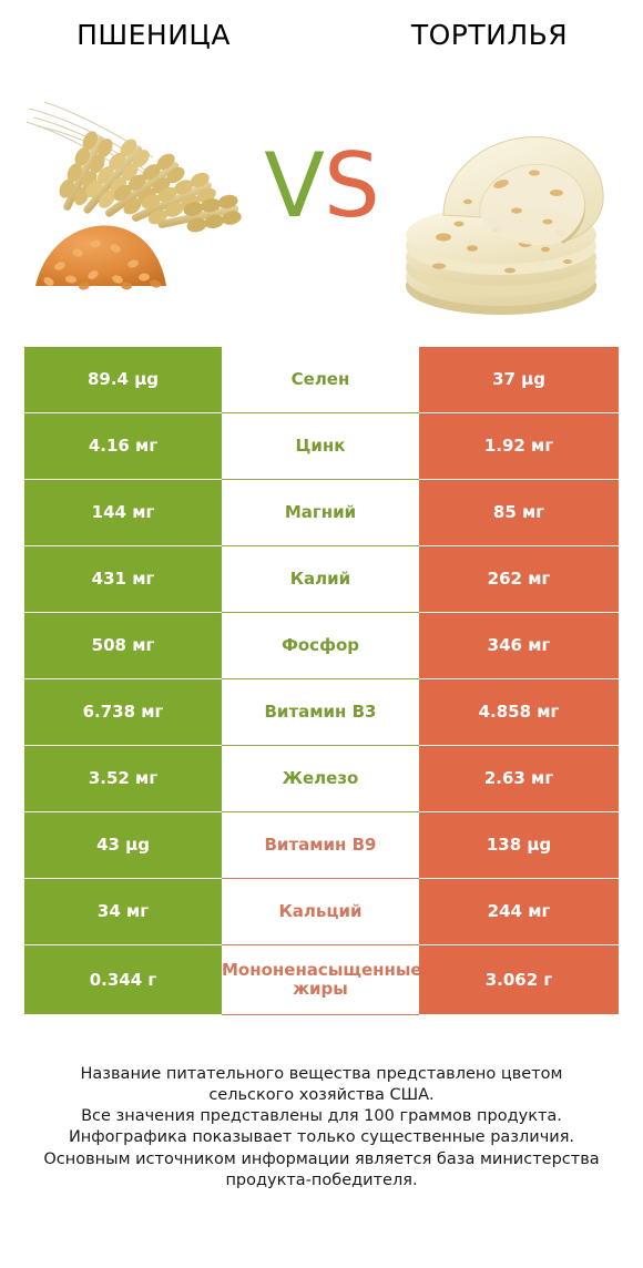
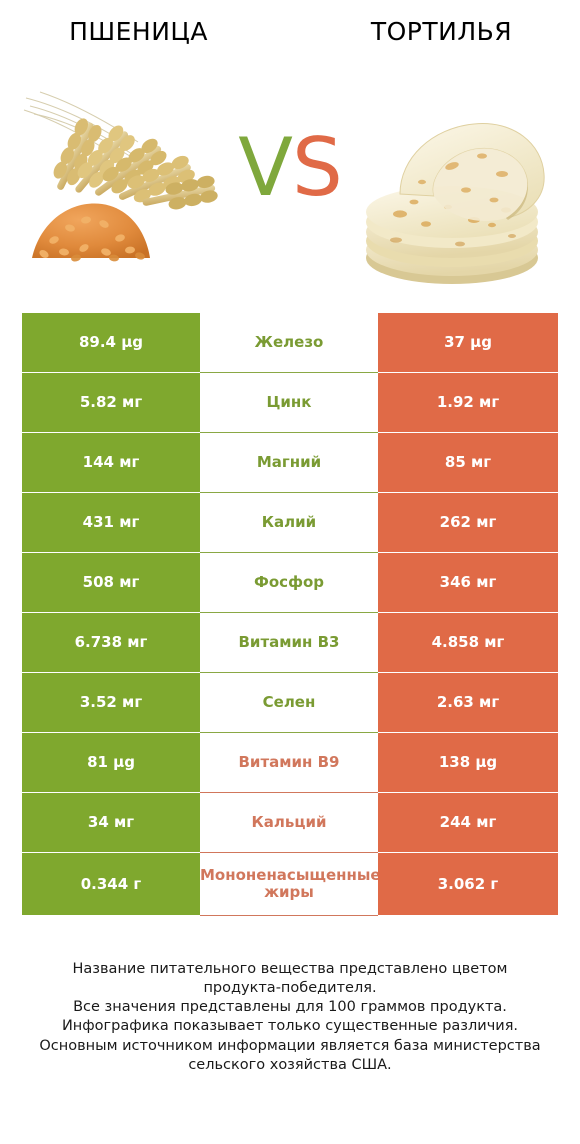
  ПШЕНИЦА
  ТОРТИЛЬЯ
  V
  S
  89.4 µg
- Селен
+ Железо
  37 µg
- 4.16 мг
+ 5.82 мг
  Цинк
  1.92 мг
  144 мг
  Магний
  85 мг
  431 мг
  Калий
  262 мг
  508 мг
  Фосфор
  346 мг
  6.738 мг
  Витамин B3
  4.858 мг
  3.52 мг
- Железо
+ Селен
  2.63 мг
- 43 µg
+ 81 µg
  Витамин B9
  138 µg
  34 мг
  Кальций
  244 мг
  0.344 г
  Мононенасыщенные жиры
  3.062 г
  Название питательного вещества представлено цветом
- сельского хозяйства США.
+ продукта-победителя.
  Все значения представлены для 100 граммов продукта.
  Инфографика показывает только существенные различия.
  Основным источником информации является база министерства
- продукта-победителя.
+ сельского хозяйства США.
